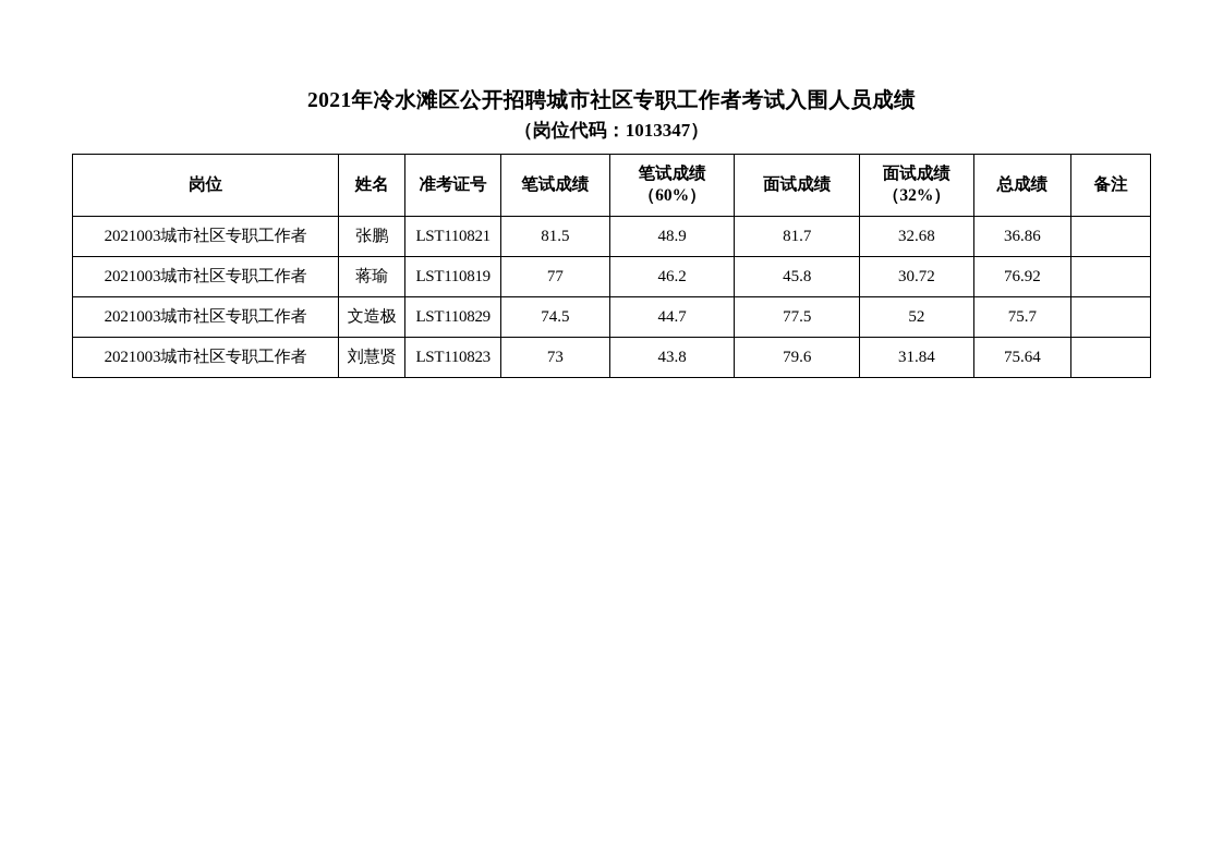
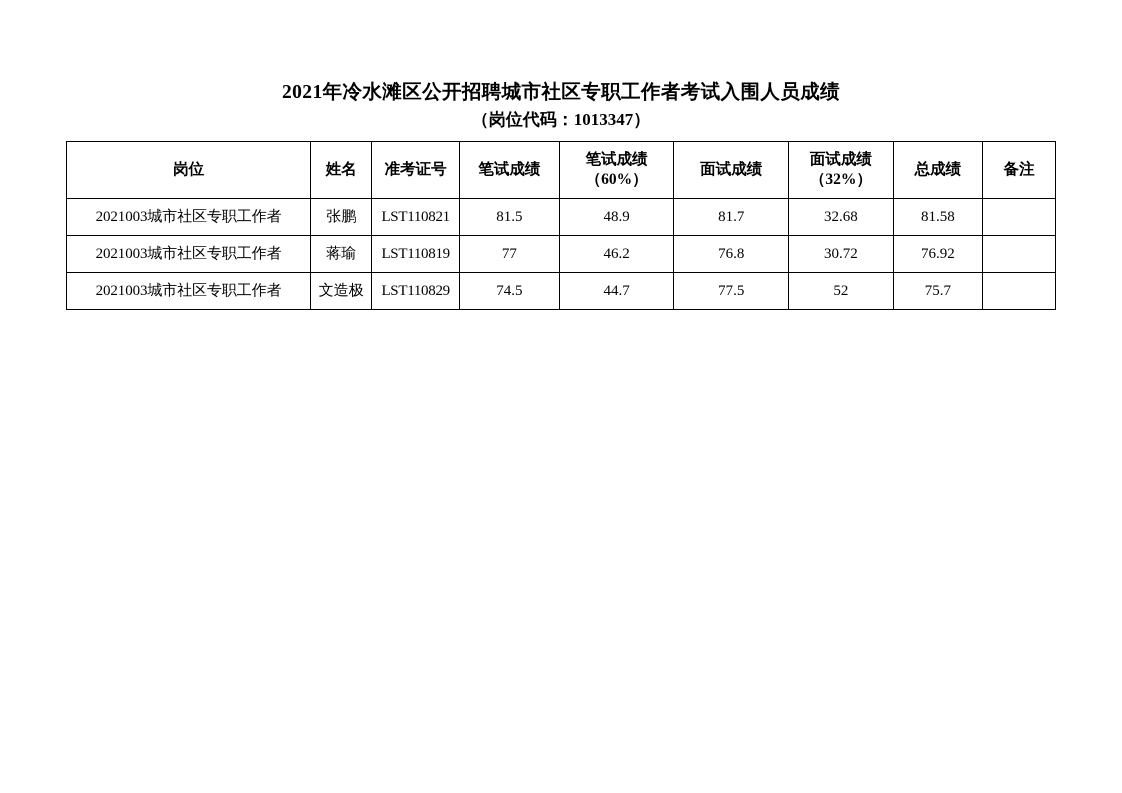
  2021年冷水滩区公开招聘城市社区专职工作者考试入围人员成绩
  （岗位代码：1013347）
  岗位	姓名	准考证号	笔试成绩	笔试成绩 （60%）	面试成绩	面试成绩 （32%）	总成绩	备注
- 2021003城市社区专职工作者	张鹏	LST110821	81.5	48.9	81.7	32.68	36.86
+ 2021003城市社区专职工作者	张鹏	LST110821	81.5	48.9	81.7	32.68	81.58
- 2021003城市社区专职工作者	蒋瑜	LST110819	77	46.2	45.8	30.72	76.92
+ 2021003城市社区专职工作者	蒋瑜	LST110819	77	46.2	76.8	30.72	76.92
  2021003城市社区专职工作者	文造极	LST110829	74.5	44.7	77.5	52	75.7
- 2021003城市社区专职工作者	刘慧贤	LST110823	73	43.8	79.6	31.84	75.64
